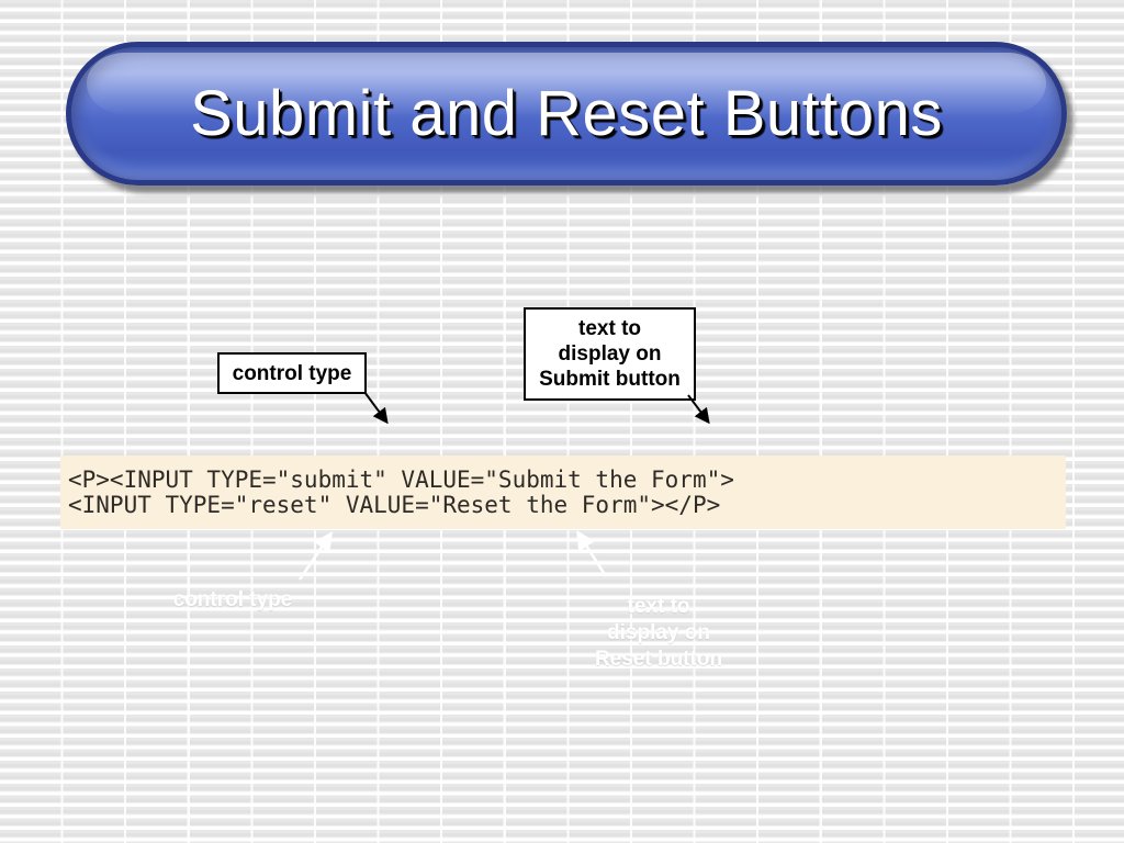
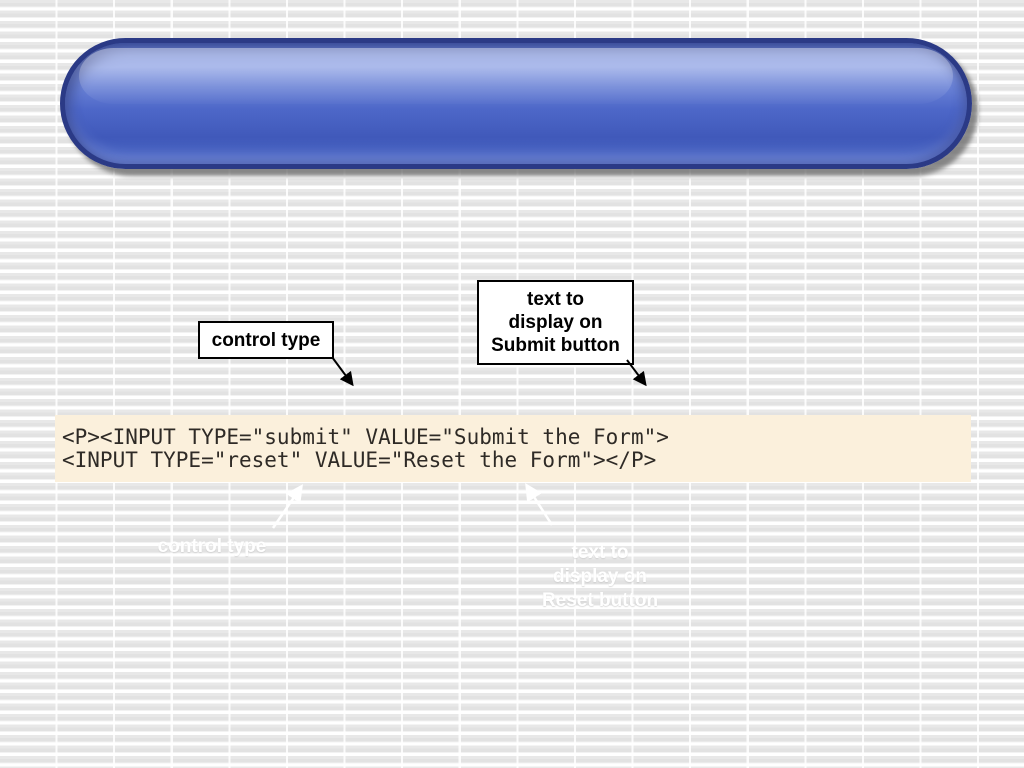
- Submit and Reset Buttons
  control type
  text to
  display on
  Submit button
  <P><INPUT TYPE="submit" VALUE="Submit the Form"> <INPUT TYPE="reset" VALUE="Reset the Form"></P>
  control type
  text to
  display on
  Reset button
